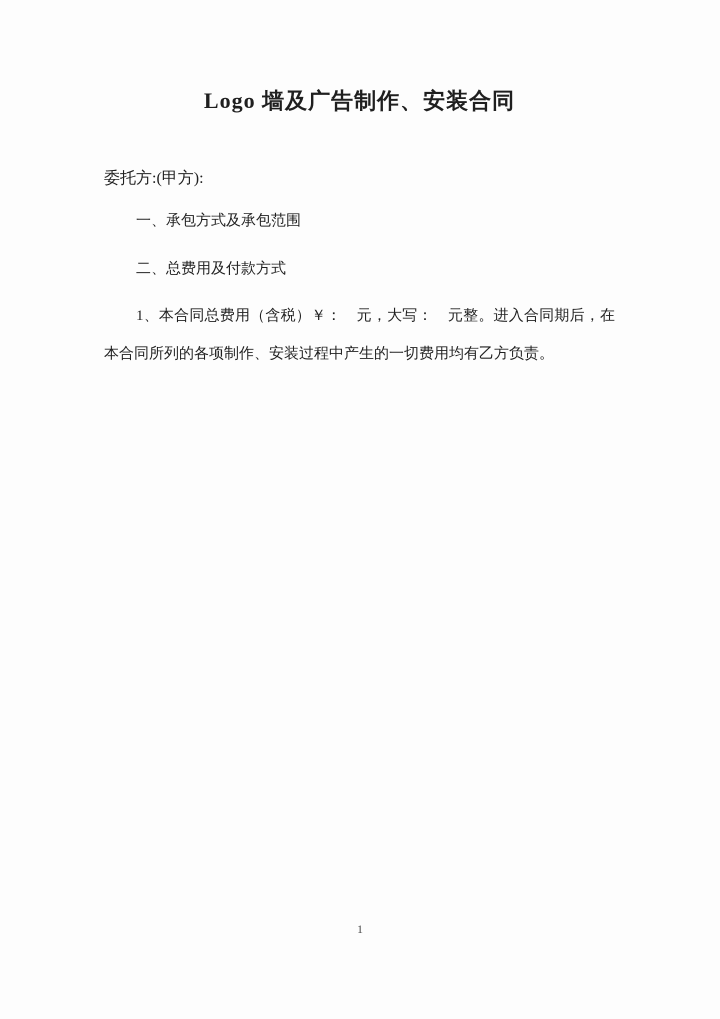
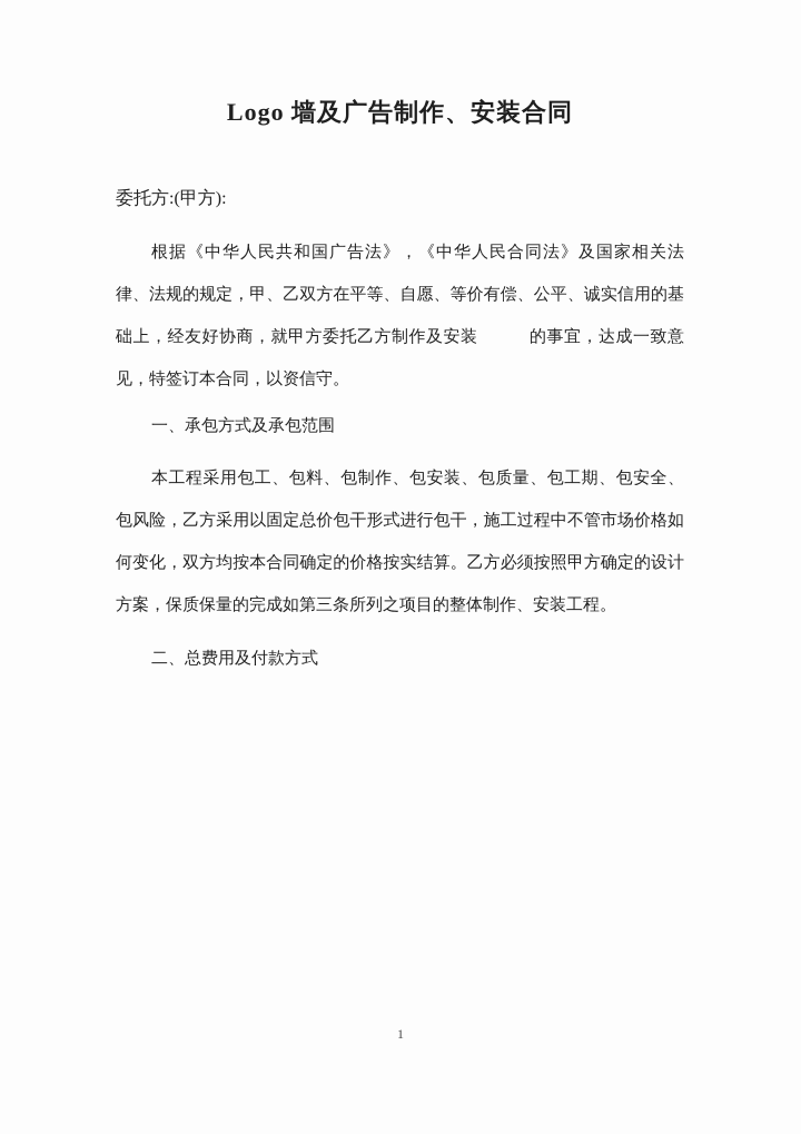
  Logo 墙及广告制作、安装合同
  委托方:(甲方):
+ 根据《中华人民共和国广告法》，《中华人民合同法》及国家相关法律、法规的规定，甲、乙双方在平等、自愿、等价有偿、公平、诚实信用的基础上，经友好协商，就甲方委托乙方制作及安装 的事宜，达成一致意见，特签订本合同，以资信守。
  一、承包方式及承包范围
+ 本工程采用包工、包料、包制作、包安装、包质量、包工期、包安全、包风险，乙方采用以固定总价包干形式进行包干，施工过程中不管市场价格如何变化，双方均按本合同确定的价格按实结算。乙方必须按照甲方确定的设计方案，保质保量的完成如第三条所列之项目的整体制作、安装工程。
  二、总费用及付款方式
- 1、本合同总费用（含税）￥： 元，大写： 元整。进入合同期后，在本合同所列的各项制作、安装过程中产生的一切费用均有乙方负责。
  1
